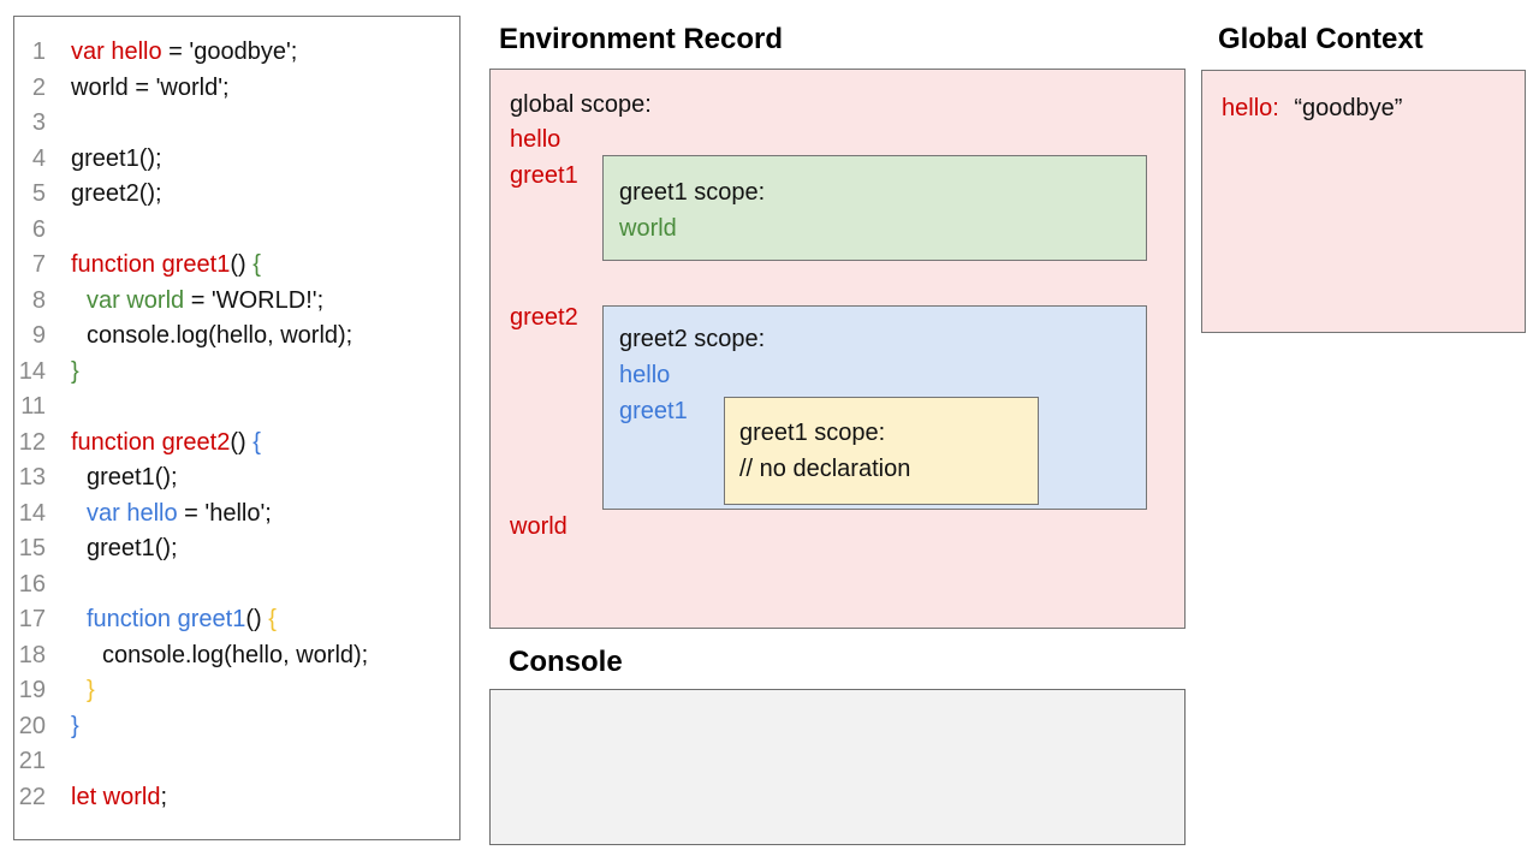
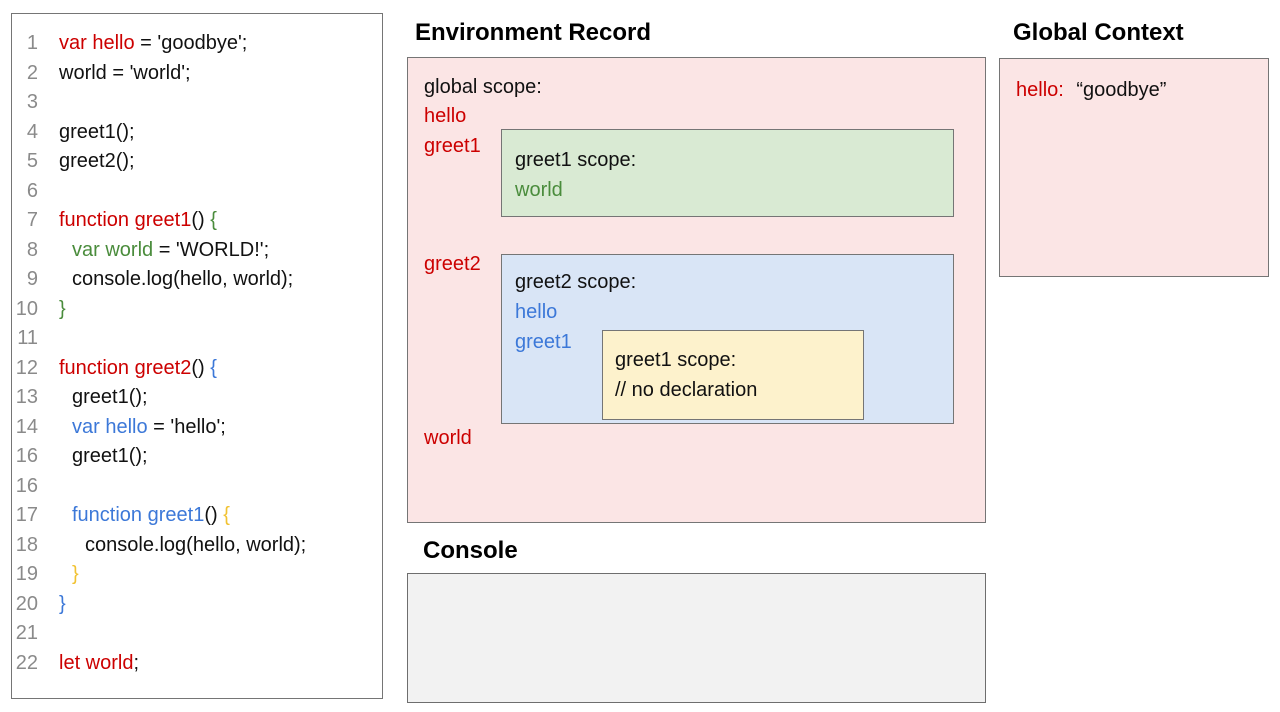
  1 var hello = 'goodbye';
  2 world = 'world';
  3
  4 greet1();
  5 greet2();
  6
  7 function greet1() {
  8 var world = 'WORLD!';
  9 console.log(hello, world);
- 14 }
+ 10 }
  11
  12 function greet2() {
  13 greet1();
  14 var hello = 'hello';
- 15 greet1();
+ 16 greet1();
  16
  17 function greet1() {
  18 console.log(hello, world);
  19 }
  20 }
  21
  22 let world;
  Environment Record
  global scope:
  hello
  greet1
  greet2
  world
  greet1 scope:
  world
  greet2 scope:
  hello
  greet1
  greet1 scope:
  // no declaration
  Console
  Global Context
  hello: “goodbye”
